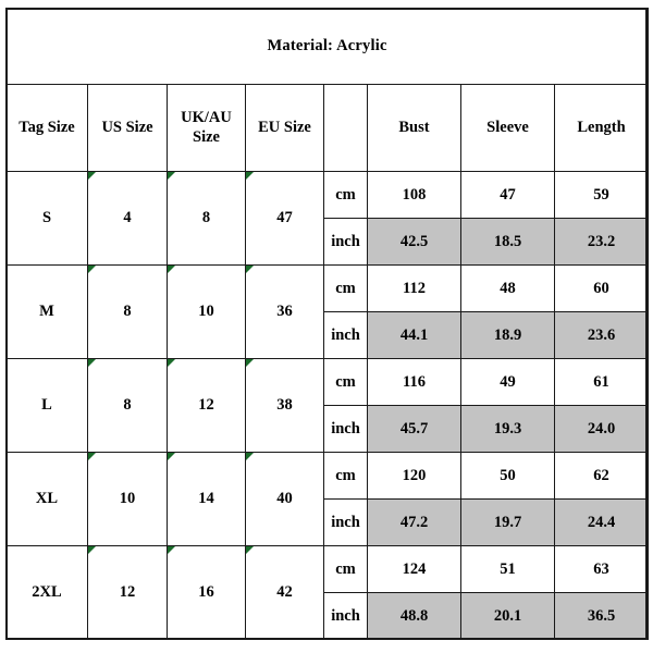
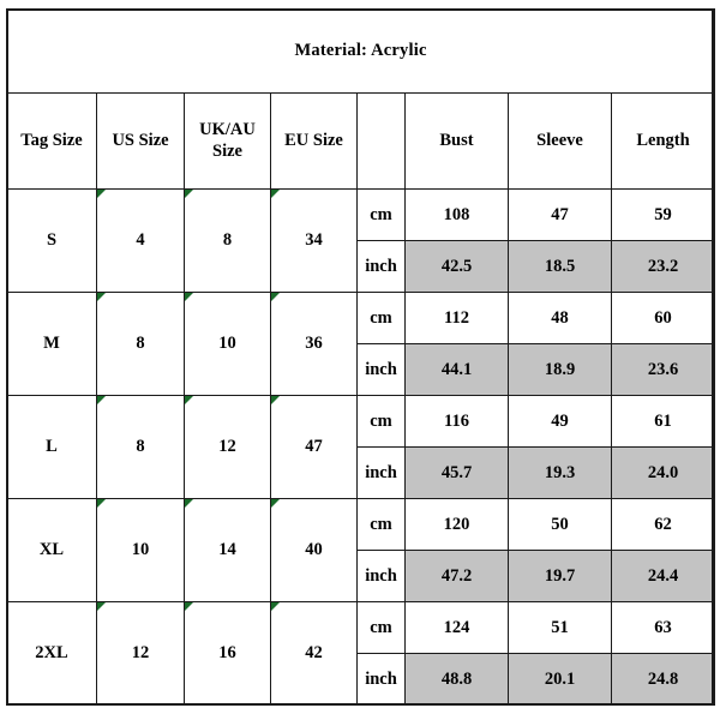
  Material: Acrylic
  Tag Size	US Size	UK/AU Size	EU Size		Bust	Sleeve	Length
- S	4	8	47	cm	108	47	59
+ S	4	8	34	cm	108	47	59
  inch	42.5	18.5	23.2
  M	8	10	36	cm	112	48	60
  inch	44.1	18.9	23.6
- L	8	12	38	cm	116	49	61
+ L	8	12	47	cm	116	49	61
  inch	45.7	19.3	24.0
  XL	10	14	40	cm	120	50	62
  inch	47.2	19.7	24.4
  2XL	12	16	42	cm	124	51	63
- inch	48.8	20.1	36.5
+ inch	48.8	20.1	24.8
